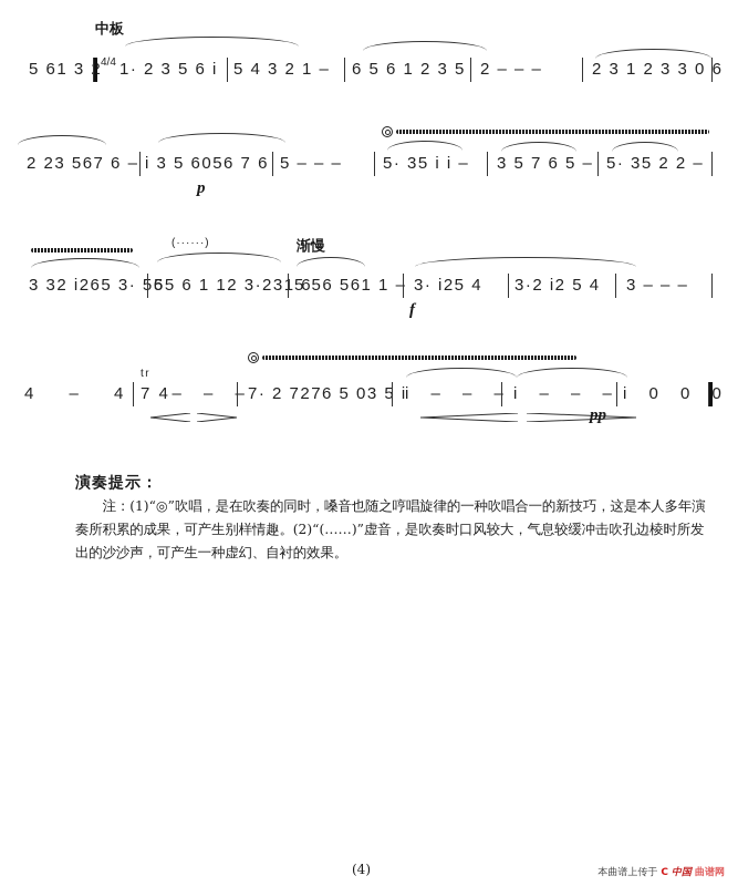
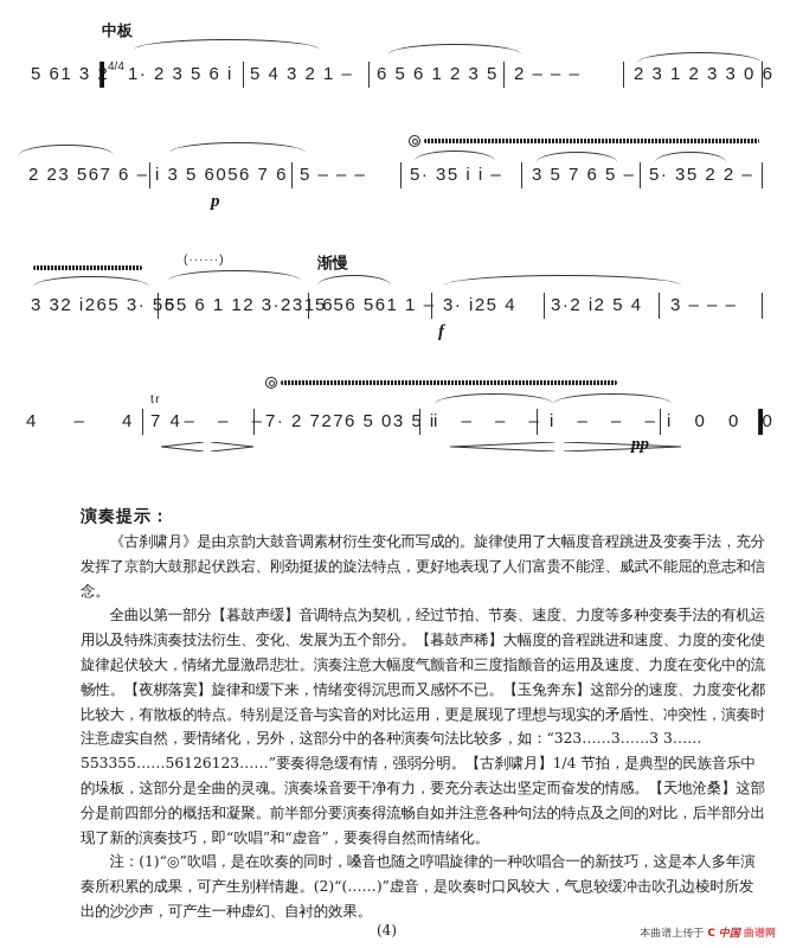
  中板
  5 61 3 2
  4/4
  1· 2 3 5 6 i
  5 4 3 2 1 –
  6 5 6 1 2 3 5
  2 – – –
  2 3 1 2 3 3 0 6
  2 23 567 6 –
  i 3 5 6056 7 6
  p
  5 – – –
  5· 35 i i –
  3 5 7 6 5 –
  5· 35 2 2 –
  (······)
  渐慢
  3 32 i265 3·6
  55 6 1 12 3·231 6
  5 56 561 1 –
  3· i25 4
  f
  3·2 i2 5 4
  3 – – –
  tr
  4 – 4 4
  7 – – –
  7· 2 7276 5 03 5 i
  i – – –
  i – – –
  pp
  i 0 0 0
  演奏提示：
+ 《古刹啸月》是由京韵大鼓音调素材衍生变化而写成的。旋律使用了大幅度音程跳进及变奏手法，充分发挥了京韵大鼓那起伏跌宕、刚劲挺拔的旋法特点，更好地表现了人们富贵不能淫、威武不能屈的意志和信念。
+ 全曲以第一部分【暮鼓声缓】音调特点为契机，经过节拍、节奏、速度、力度等多种变奏手法的有机运用以及特殊演奏技法衍生、变化、发展为五个部分。【暮鼓声稀】大幅度的音程跳进和速度、力度的变化使旋律起伏较大，情绪尤显激昂悲壮。演奏注意大幅度气颤音和三度指颤音的运用及速度、力度在变化中的流畅性。【夜梆落寞】旋律和缓下来，情绪变得沉思而又感怀不已。【玉兔奔东】这部分的速度、力度变化都比较大，有散板的特点。特别是泛音与实音的对比运用，更是展现了理想与现实的矛盾性、冲突性，演奏时注意虚实自然，要情绪化，另外，这部分中的各种演奏句法比较多，如：“323……3……3 3……553355……56126123……”要奏得急缓有情，强弱分明。【古刹啸月】1/4 节拍，是典型的民族音乐中的垛板，这部分是全曲的灵魂。演奏垛音要干净有力，要充分表达出坚定而奋发的情感。【天地沧桑】这部分是前四部分的概括和凝聚。前半部分要演奏得流畅自如并注意各种句法的特点及之间的对比，后半部分出现了新的演奏技巧，即“吹唱”和“虚音”，要奏得自然而情绪化。
  注：(1)“◎”吹唱，是在吹奏的同时，嗓音也随之哼唱旋律的一种吹唱合一的新技巧，这是本人多年演奏所积累的成果，可产生别样情趣。(2)“(……)”虚音，是吹奏时口风较大，气息较缓冲击吹孔边棱时所发出的沙沙声，可产生一种虚幻、自衬的效果。
  (4)
  本曲谱上传于
  C
  中国
  曲谱网
